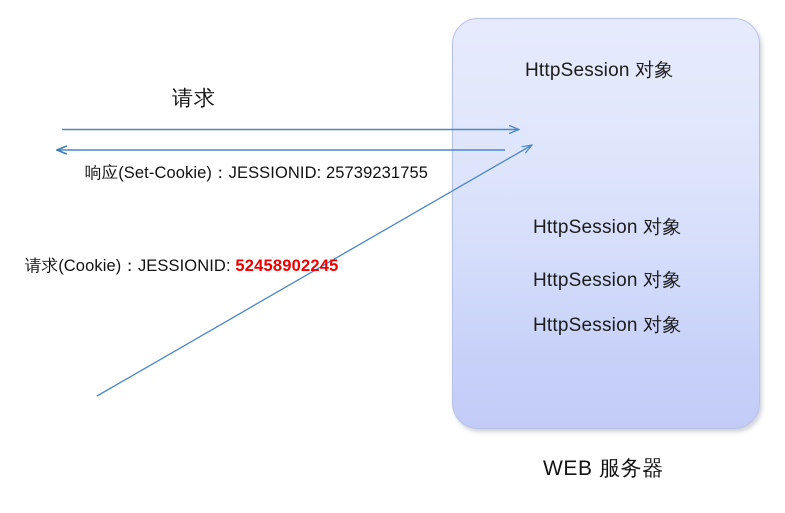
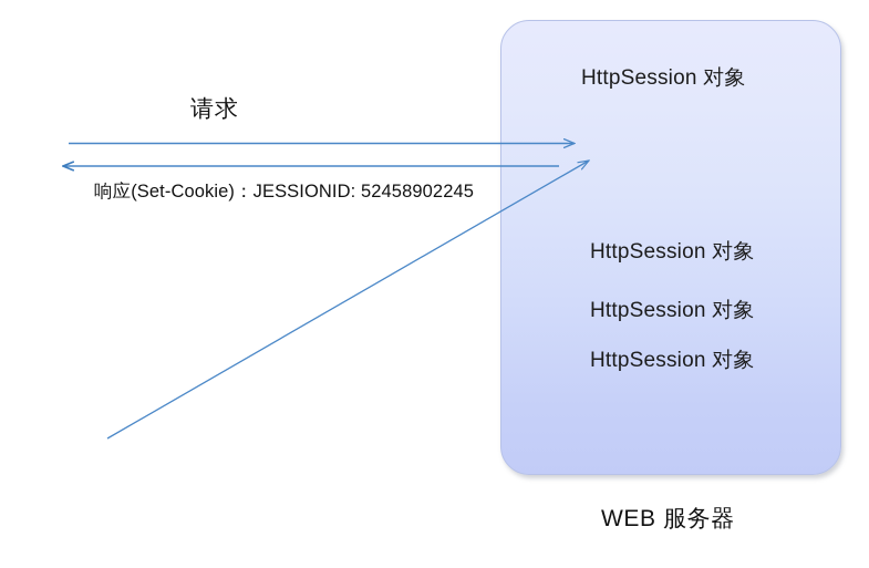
  HttpSession 对象
  HttpSession 对象
  HttpSession 对象
  HttpSession 对象
  请求
- 响应(Set-Cookie)：JESSIONID: 25739231755
+ 响应(Set-Cookie)：JESSIONID: 52458902245
- 请求(Cookie)：JESSIONID: 52458902245
  WEB 服务器
